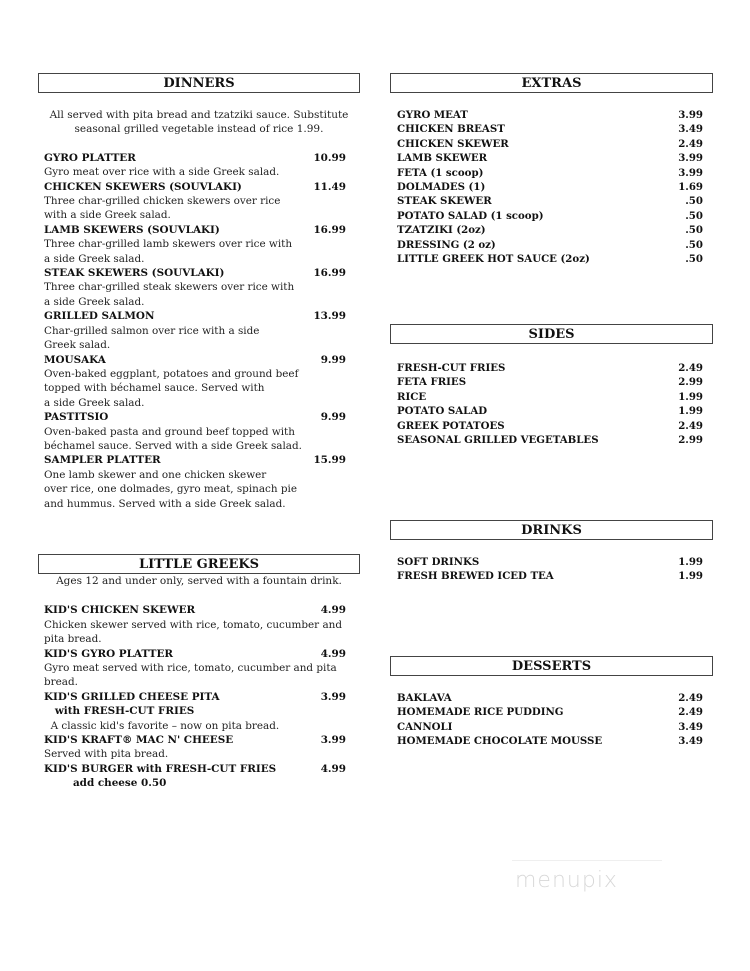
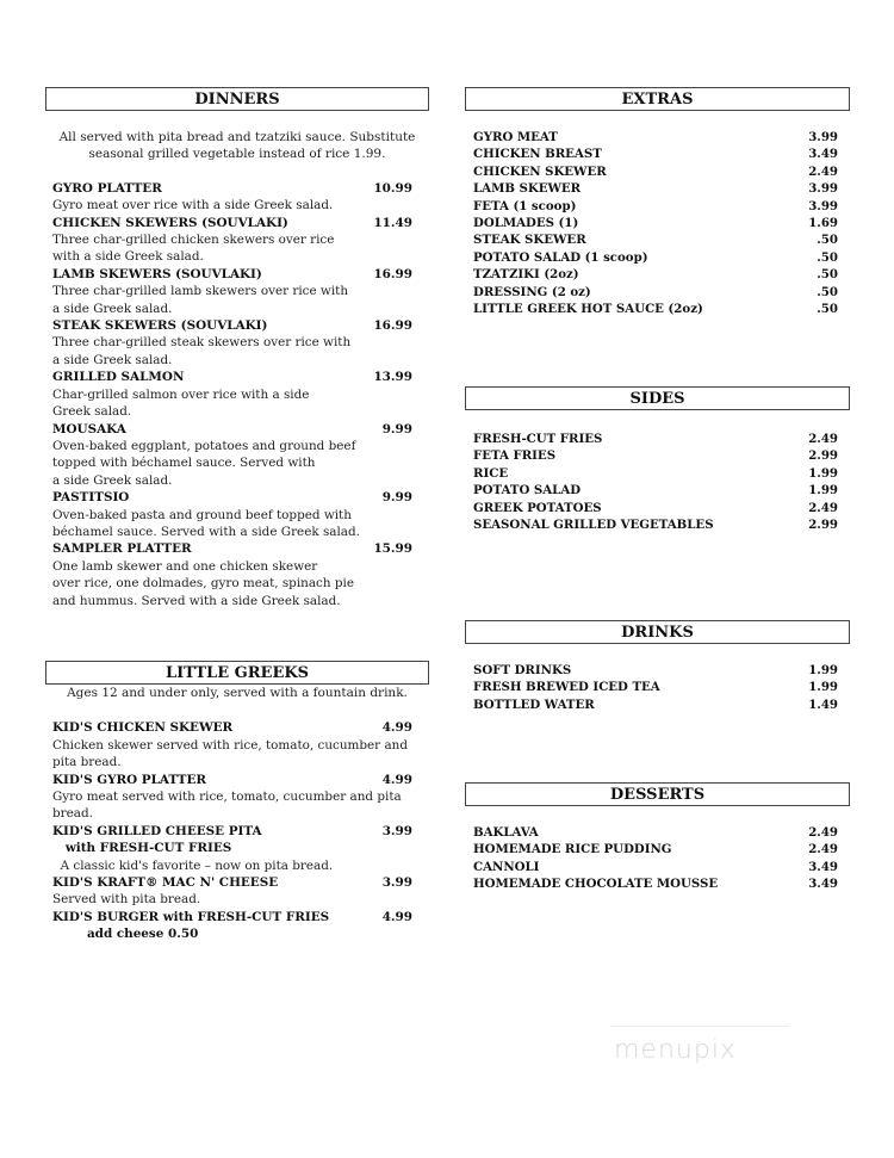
  DINNERS
  All served with pita bread and tzatziki sauce. Substitute seasonal grilled vegetable instead of rice 1.99.
  GYRO PLATTER
  10.99
  Gyro meat over rice with a side Greek salad.
  CHICKEN SKEWERS (SOUVLAKI)
  11.49
  Three char-grilled chicken skewers over rice
  with a side Greek salad.
  LAMB SKEWERS (SOUVLAKI)
  16.99
  Three char-grilled lamb skewers over rice with
  a side Greek salad.
  STEAK SKEWERS (SOUVLAKI)
  16.99
  Three char-grilled steak skewers over rice with
  a side Greek salad.
  GRILLED SALMON
  13.99
  Char-grilled salmon over rice with a side
  Greek salad.
  MOUSAKA
  9.99
  Oven-baked eggplant, potatoes and ground beef
  topped with béchamel sauce. Served with
  a side Greek salad.
  PASTITSIO
  9.99
  Oven-baked pasta and ground beef topped with
  béchamel sauce. Served with a side Greek salad.
  SAMPLER PLATTER
  15.99
  One lamb skewer and one chicken skewer
  over rice, one dolmades, gyro meat, spinach pie
  and hummus. Served with a side Greek salad.
  LITTLE GREEKS
  Ages 12 and under only, served with a fountain drink.
  KID'S CHICKEN SKEWER
  4.99
  Chicken skewer served with rice, tomato, cucumber and
  pita bread.
  KID'S GYRO PLATTER
  4.99
  Gyro meat served with rice, tomato, cucumber and pita
  bread.
  KID'S GRILLED CHEESE PITA
  3.99
  with FRESH-CUT FRIES
  A classic kid's favorite – now on pita bread.
  KID'S KRAFT® MAC N' CHEESE
  3.99
  Served with pita bread.
  KID'S BURGER with FRESH-CUT FRIES
  4.99
  add cheese 0.50
  EXTRAS
  GYRO MEAT
  3.99
  CHICKEN BREAST
  3.49
  CHICKEN SKEWER
  2.49
  LAMB SKEWER
  3.99
  FETA (1 scoop)
  3.99
  DOLMADES (1)
  1.69
  STEAK SKEWER
  .50
  POTATO SALAD (1 scoop)
  .50
  TZATZIKI (2oz)
  .50
  DRESSING (2 oz)
  .50
  LITTLE GREEK HOT SAUCE (2oz)
  .50
  SIDES
  FRESH-CUT FRIES
  2.49
  FETA FRIES
  2.99
  RICE
  1.99
  POTATO SALAD
  1.99
  GREEK POTATOES
  2.49
  SEASONAL GRILLED VEGETABLES
  2.99
  DRINKS
  SOFT DRINKS
  1.99
  FRESH BREWED ICED TEA
  1.99
+ BOTTLED WATER
+ 1.49
  DESSERTS
  BAKLAVA
  2.49
  HOMEMADE RICE PUDDING
  2.49
  CANNOLI
  3.49
  HOMEMADE CHOCOLATE MOUSSE
  3.49
  menupix
